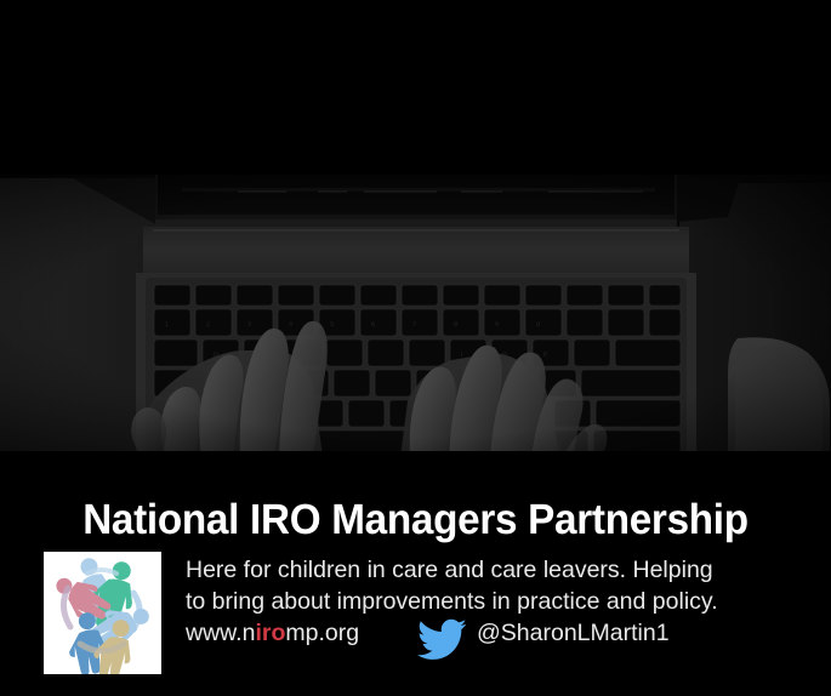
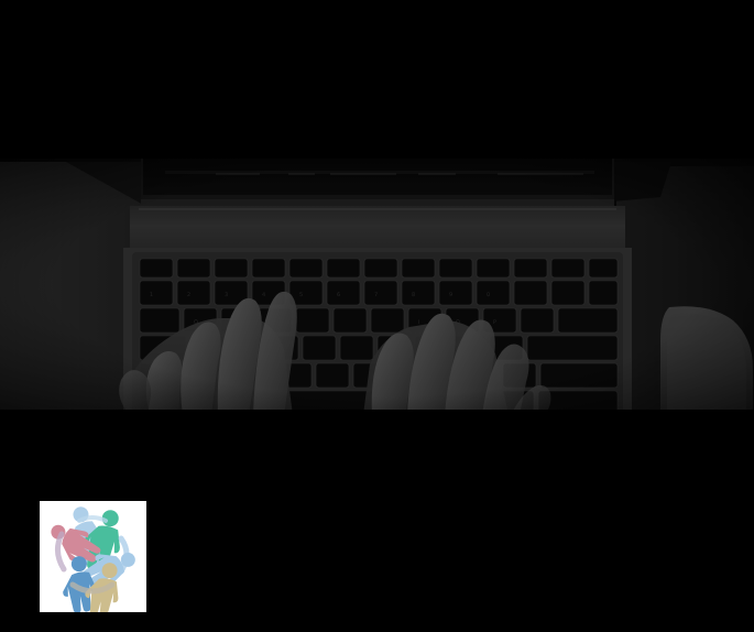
- National IRO Managers Partnership
- Here for children in care and care leavers. Helping
- to bring about improvements in practice and policy.
- www.niromp.org
- @SharonLMartin1
